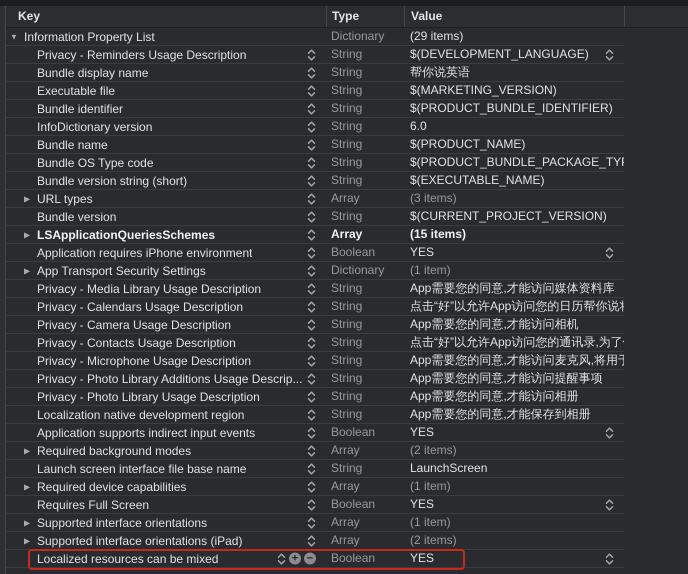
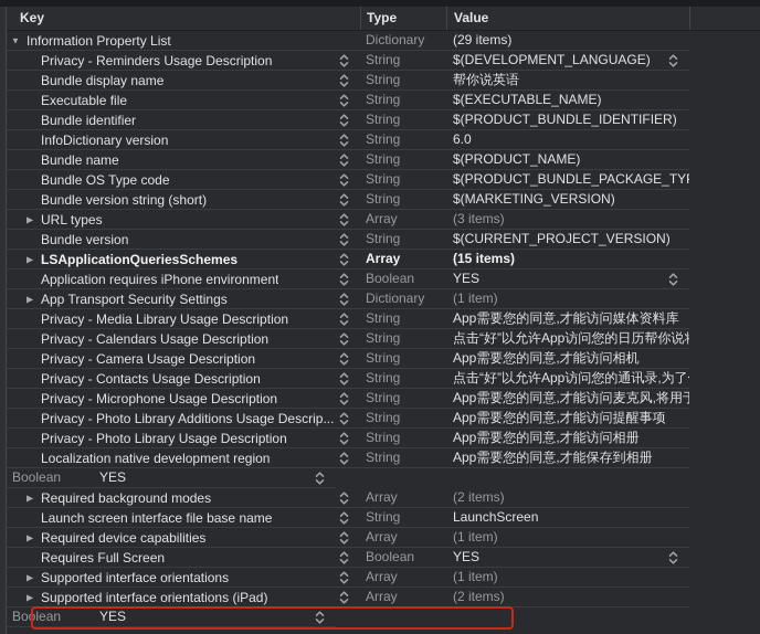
  Key
  Type
  Value
  ▼
  Information Property List
  Dictionary
  (29 items)
  Privacy - Reminders Usage Description
  String
  $(DEVELOPMENT_LANGUAGE)
  Bundle display name
  String
  帮你说英语
  Executable file
  String
- $(MARKETING_VERSION)
+ $(EXECUTABLE_NAME)
  Bundle identifier
  String
  $(PRODUCT_BUNDLE_IDENTIFIER)
  InfoDictionary version
  String
  6.0
  Bundle name
  String
  $(PRODUCT_NAME)
  Bundle OS Type code
  String
  $(PRODUCT_BUNDLE_PACKAGE_TY
  Bundle version string (short)
  String
- $(EXECUTABLE_NAME)
+ $(MARKETING_VERSION)
  ▶
  URL types
  Array
  (3 items)
  Bundle version
  String
  $(CURRENT_PROJECT_VERSION)
  ▶
  LSApplicationQueriesSchemes
  Array
  (15 items)
  Application requires iPhone environment
  Boolean
  YES
  ▶
  App Transport Security Settings
  Dictionary
  (1 item)
  Privacy - Media Library Usage Description
  String
  App需要您的同意,才能访问媒体资料库
  Privacy - Calendars Usage Description
  String
  点击“好”以允许App访问您的日历帮你说
  Privacy - Camera Usage Description
  String
  App需要您的同意,才能访问相机
  Privacy - Contacts Usage Description
  String
  点击“好”以允许App访问您的通讯录,为了
  Privacy - Microphone Usage Description
  String
  App需要您的同意,才能访问麦克风,将用
  Privacy - Photo Library Additions Usage Descrip...
  String
  App需要您的同意,才能访问提醒事项
  Privacy - Photo Library Usage Description
  String
  App需要您的同意,才能访问相册
  Localization native development region
  String
  App需要您的同意,才能保存到相册
- Application supports indirect input events
  Boolean
  YES
  ▶
  Required background modes
  Array
  (2 items)
  Launch screen interface file base name
  String
  LaunchScreen
  ▶
  Required device capabilities
  Array
  (1 item)
  Requires Full Screen
  Boolean
  YES
  ▶
  Supported interface orientations
  Array
  (1 item)
  ▶
  Supported interface orientations (iPad)
  Array
  (2 items)
- Localized resources can be mixed
- +
- −
  Boolean
  YES
